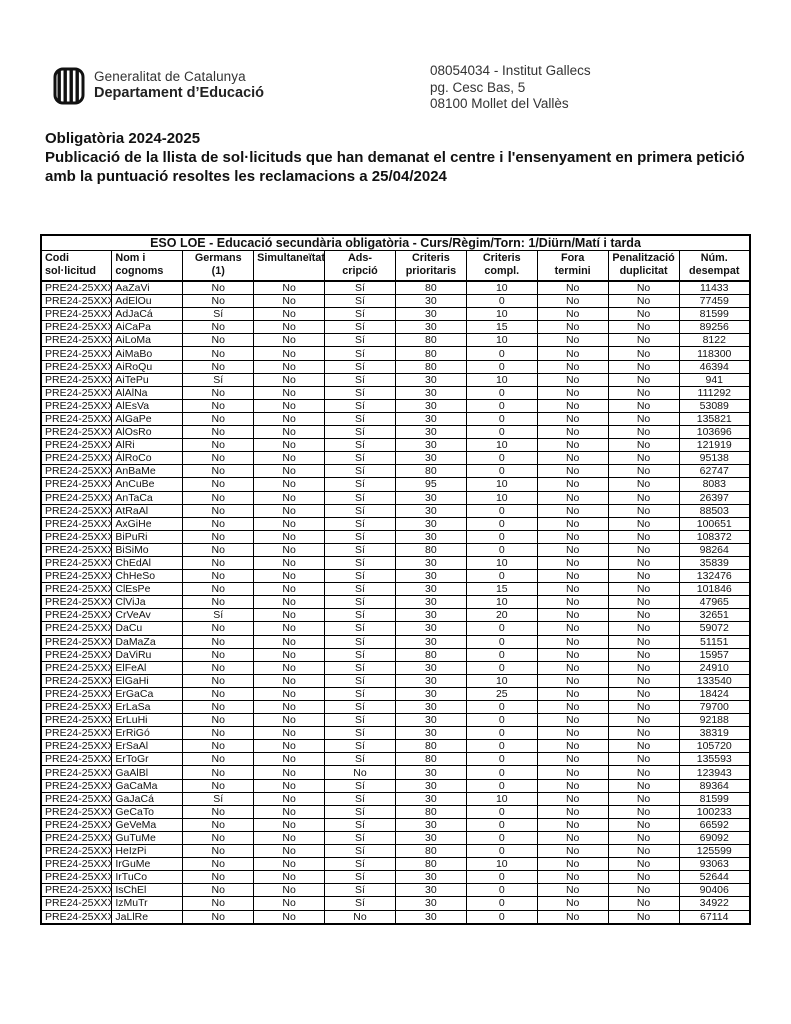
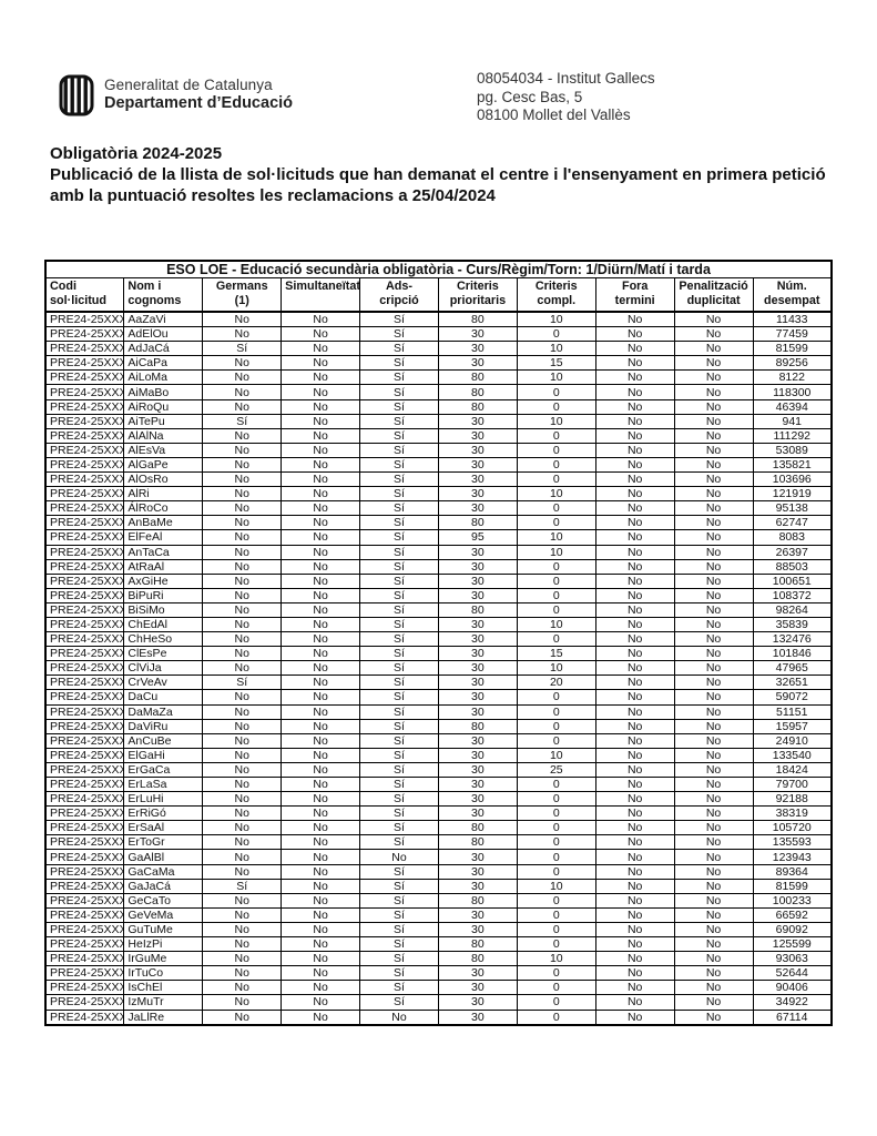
  Generalitat de Catalunya
  Departament d’Educació
  08054034 - Institut Gallecs
  pg. Cesc Bas, 5
  08100 Mollet del Vallès
  Obligatòria 2024-2025
  Publicació de la llista de sol·licituds que han demanat el centre i l'ensenyament en primera petició amb la puntuació resoltes les reclamacions a 25/04/2024
  ESO LOE - Educació secundària obligatòria - Curs/Règim/Torn: 1/Diürn/Matí i tarda
  Codi sol·licitud	Nom i cognoms	Germans (1)	Simultaneïtat	Ads- cripció	Criteris prioritaris	Criteris compl.	Fora termini	Penalització duplicitat	Núm. desempat
  PRE24-25XXX	AaZaVi	No	No	Sí	80	10	No	No	11433
  PRE24-25XXX	AdElOu	No	No	Sí	30	0	No	No	77459
  PRE24-25XXX	AdJaCá	Sí	No	Sí	30	10	No	No	81599
  PRE24-25XXX	AiCaPa	No	No	Sí	30	15	No	No	89256
  PRE24-25XXX	AiLoMa	No	No	Sí	80	10	No	No	8122
  PRE24-25XXX	AiMaBo	No	No	Sí	80	0	No	No	118300
  PRE24-25XXX	AiRoQu	No	No	Sí	80	0	No	No	46394
  PRE24-25XXX	AiTePu	Sí	No	Sí	30	10	No	No	941
  PRE24-25XXX	AlAlNa	No	No	Sí	30	0	No	No	111292
  PRE24-25XXX	AlEsVa	No	No	Sí	30	0	No	No	53089
  PRE24-25XXX	AlGaPe	No	No	Sí	30	0	No	No	135821
  PRE24-25XXX	AlOsRo	No	No	Sí	30	0	No	No	103696
  PRE24-25XXX	AlRi	No	No	Sí	30	10	No	No	121919
  PRE24-25XXX	ÁlRoCo	No	No	Sí	30	0	No	No	95138
  PRE24-25XXX	AnBaMe	No	No	Sí	80	0	No	No	62747
- PRE24-25XXX	AnCuBe	No	No	Sí	95	10	No	No	8083
+ PRE24-25XXX	ElFeAl	No	No	Sí	95	10	No	No	8083
  PRE24-25XXX	AnTaCa	No	No	Sí	30	10	No	No	26397
  PRE24-25XXX	AtRaAl	No	No	Sí	30	0	No	No	88503
  PRE24-25XXX	AxGiHe	No	No	Sí	30	0	No	No	100651
  PRE24-25XXX	BiPuRi	No	No	Sí	30	0	No	No	108372
  PRE24-25XXX	BiSiMo	No	No	Sí	80	0	No	No	98264
  PRE24-25XXX	ChEdAl	No	No	Sí	30	10	No	No	35839
  PRE24-25XXX	ChHeSo	No	No	Sí	30	0	No	No	132476
  PRE24-25XXX	ClEsPe	No	No	Sí	30	15	No	No	101846
  PRE24-25XXX	ClViJa	No	No	Sí	30	10	No	No	47965
  PRE24-25XXX	CrVeAv	Sí	No	Sí	30	20	No	No	32651
  PRE24-25XXX	DaCu	No	No	Sí	30	0	No	No	59072
  PRE24-25XXX	DaMaZa	No	No	Sí	30	0	No	No	51151
  PRE24-25XXX	DaViRu	No	No	Sí	80	0	No	No	15957
- PRE24-25XXX	ElFeAl	No	No	Sí	30	0	No	No	24910
+ PRE24-25XXX	AnCuBe	No	No	Sí	30	0	No	No	24910
  PRE24-25XXX	ElGaHi	No	No	Sí	30	10	No	No	133540
  PRE24-25XXX	ErGaCa	No	No	Sí	30	25	No	No	18424
  PRE24-25XXX	ErLaSa	No	No	Sí	30	0	No	No	79700
  PRE24-25XXX	ErLuHi	No	No	Sí	30	0	No	No	92188
  PRE24-25XXX	ErRiGó	No	No	Sí	30	0	No	No	38319
  PRE24-25XXX	ErSaAl	No	No	Sí	80	0	No	No	105720
  PRE24-25XXX	ErToGr	No	No	Sí	80	0	No	No	135593
  PRE24-25XXX	GaAlBl	No	No	No	30	0	No	No	123943
  PRE24-25XXX	GaCaMa	No	No	Sí	30	0	No	No	89364
  PRE24-25XXX	GaJaCá	Sí	No	Sí	30	10	No	No	81599
  PRE24-25XXX	GeCaTo	No	No	Sí	80	0	No	No	100233
  PRE24-25XXX	GeVeMa	No	No	Sí	30	0	No	No	66592
  PRE24-25XXX	GuTuMe	No	No	Sí	30	0	No	No	69092
  PRE24-25XXX	HeIzPi	No	No	Sí	80	0	No	No	125599
  PRE24-25XXX	IrGuMe	No	No	Sí	80	10	No	No	93063
  PRE24-25XXX	IrTuCo	No	No	Sí	30	0	No	No	52644
  PRE24-25XXX	IsChEl	No	No	Sí	30	0	No	No	90406
  PRE24-25XXX	IzMuTr	No	No	Sí	30	0	No	No	34922
  PRE24-25XXX	JaLlRe	No	No	No	30	0	No	No	67114
